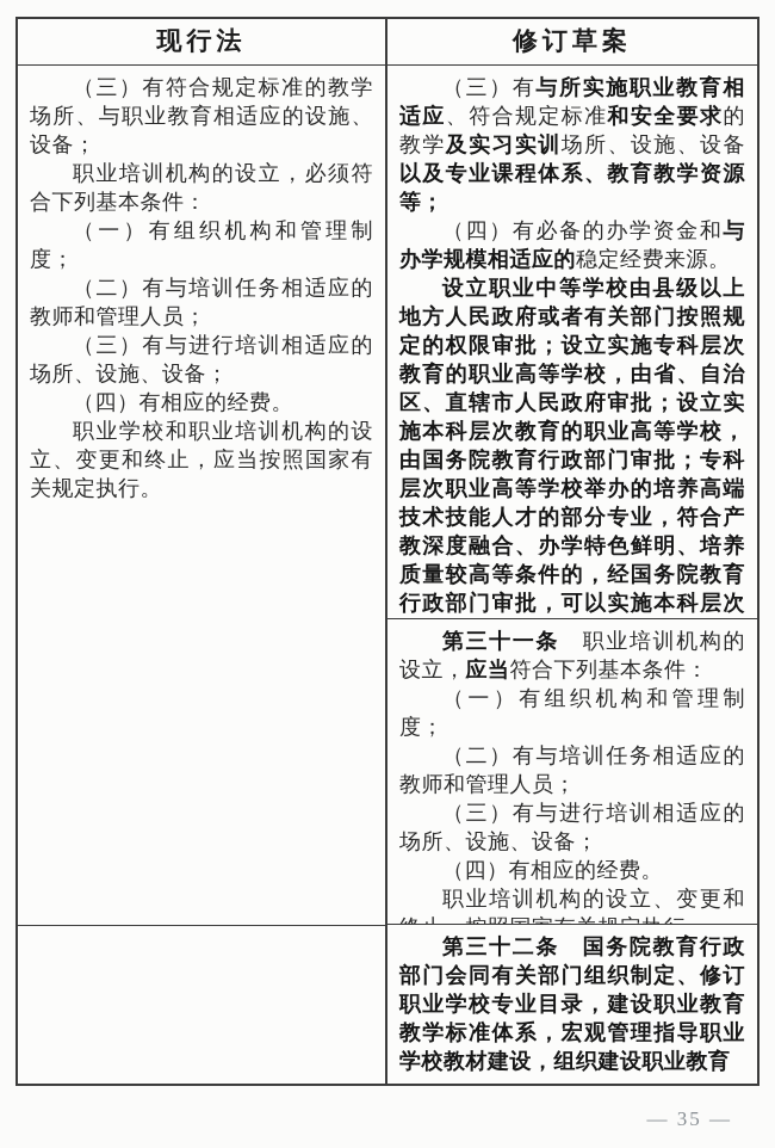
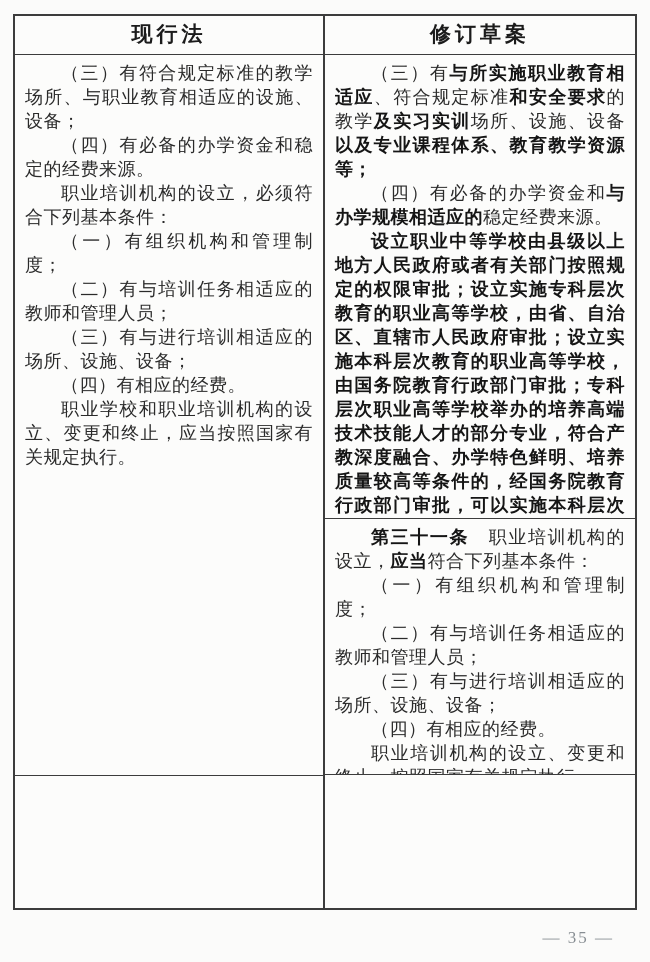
  现行法
  （三）有符合规定标准的教学场所、与职业教育相适应的设施、设备；
+ （四）有必备的办学资金和稳定的经费来源。
  职业培训机构的设立，必须符合下列基本条件：
  （一）有组织机构和管理制度；
  （二）有与培训任务相适应的教师和管理人员；
  （三）有与进行培训相适应的场所、设施、设备；
  （四）有相应的经费。
  职业学校和职业培训机构的设立、变更和终止，应当按照国家有关规定执行。
  修订草案
  （三）有与所实施职业教育相适应、符合规定标准和安全要求的教学及实习实训场所、设施、设备以及专业课程体系、教育教学资源等；
  （四）有必备的办学资金和与办学规模相适应的稳定经费来源。
  设立职业中等学校由县级以上地方人民政府或者有关部门按照规定的权限审批；设立实施专科层次教育的职业高等学校，由省、自治区、直辖市人民政府审批；设立实施本科层次教育的职业高等学校，由国务院教育行政部门审批；专科层次职业高等学校举办的培养高端技术技能人才的部分专业，符合产教深度融合、办学特色鲜明、培养质量较高等条件的，经国务院教育行政部门审批，可以实施本科层次
  第三十一条 职业培训机构的设立，应当符合下列基本条件：
  （一）有组织机构和管理制度；
  （二）有与培训任务相适应的教师和管理人员；
  （三）有与进行培训相适应的场所、设施、设备；
  （四）有相应的经费。
- 第三十二条 国务院教育行政部门会同有关部门组织制定、修订职业学校专业目录，建设职业教育教学标准体系，宏观管理指导职业学校教材建设，组织建设职业教育
  — 35 —
